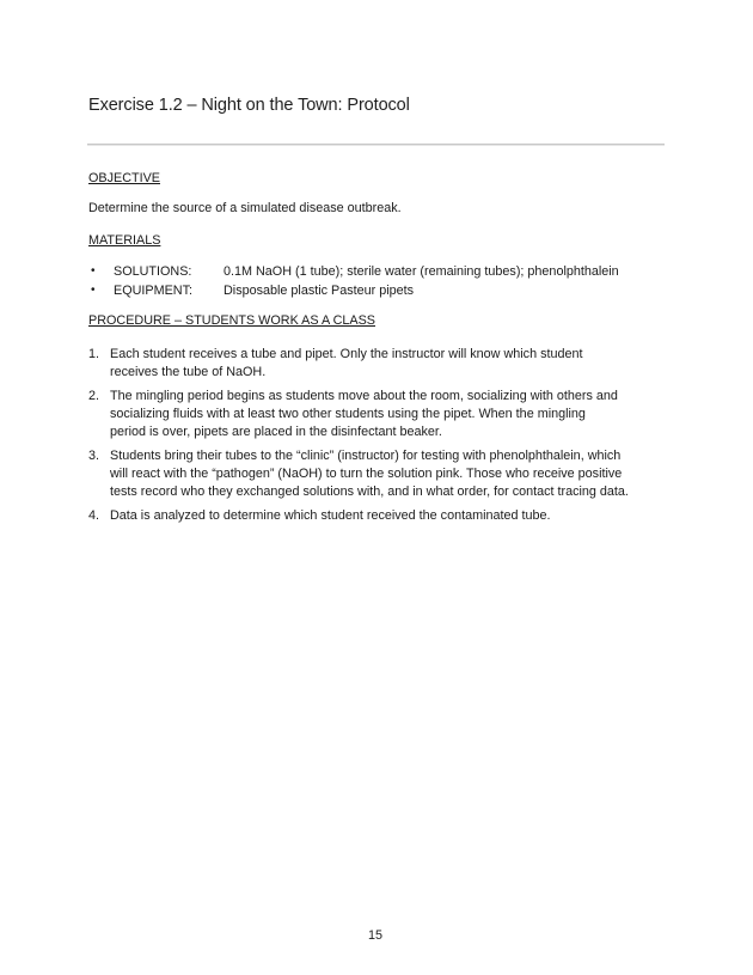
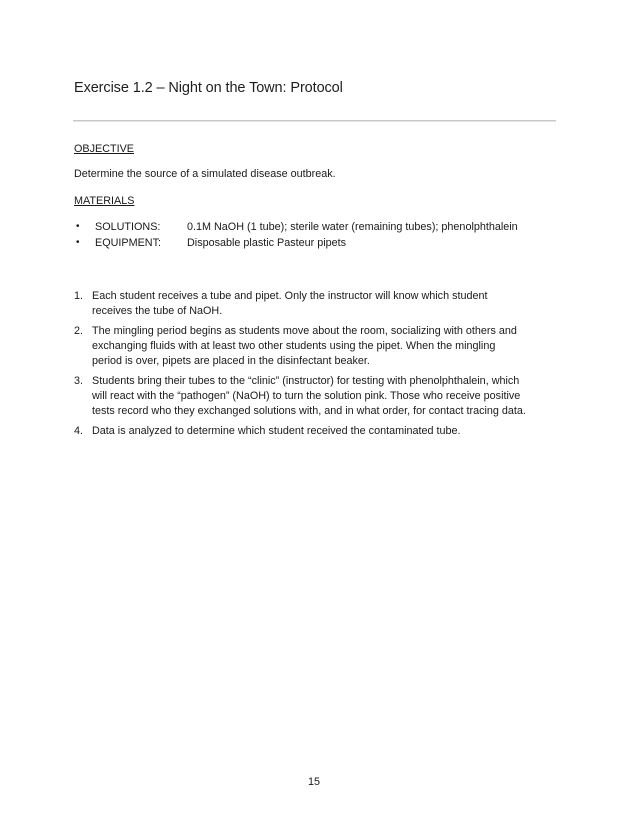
  Exercise 1.2 – Night on the Town: Protocol
  OBJECTIVE
  Determine the source of a simulated disease outbreak.
  MATERIALS
  •
  SOLUTIONS:
  0.1M NaOH (1 tube); sterile water (remaining tubes); phenolphthalein
  •
  EQUIPMENT:
  Disposable plastic Pasteur pipets
- PROCEDURE – STUDENTS WORK AS A CLASS
  1.
  Each student receives a tube and pipet. Only the instructor will know which student
  receives the tube of NaOH.
  2.
  The mingling period begins as students move about the room, socializing with others and
- socializing fluids with at least two other students using the pipet. When the mingling
+ exchanging fluids with at least two other students using the pipet. When the mingling
  period is over, pipets are placed in the disinfectant beaker.
  3.
  Students bring their tubes to the “clinic” (instructor) for testing with phenolphthalein, which
  will react with the “pathogen” (NaOH) to turn the solution pink. Those who receive positive
  tests record who they exchanged solutions with, and in what order, for contact tracing data.
  4.
  Data is analyzed to determine which student received the contaminated tube.
  15
